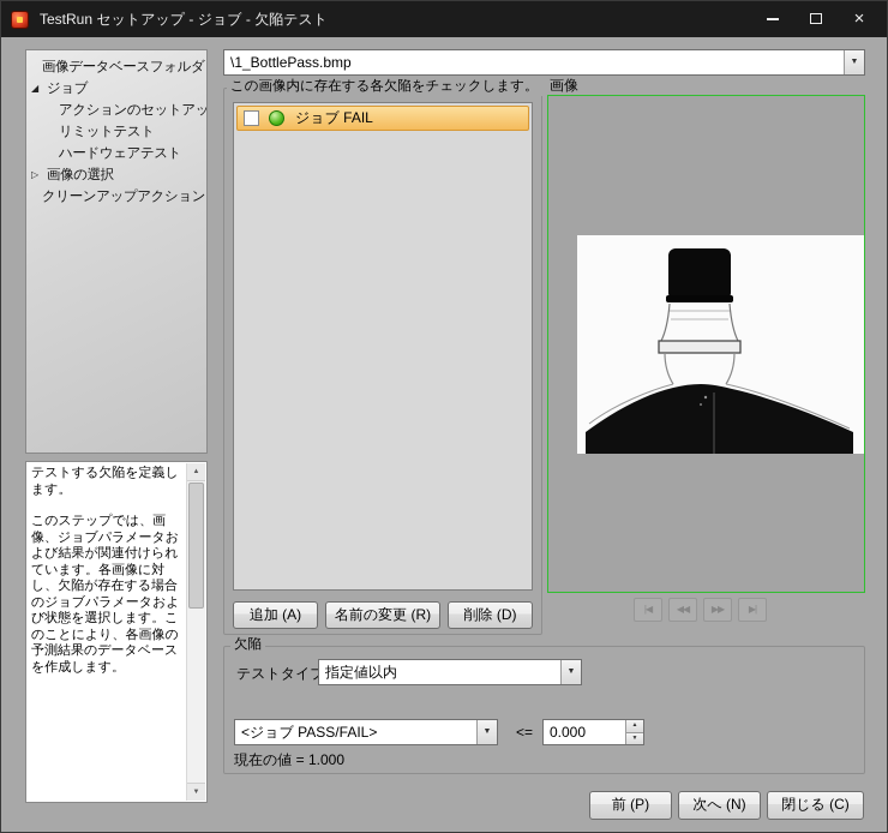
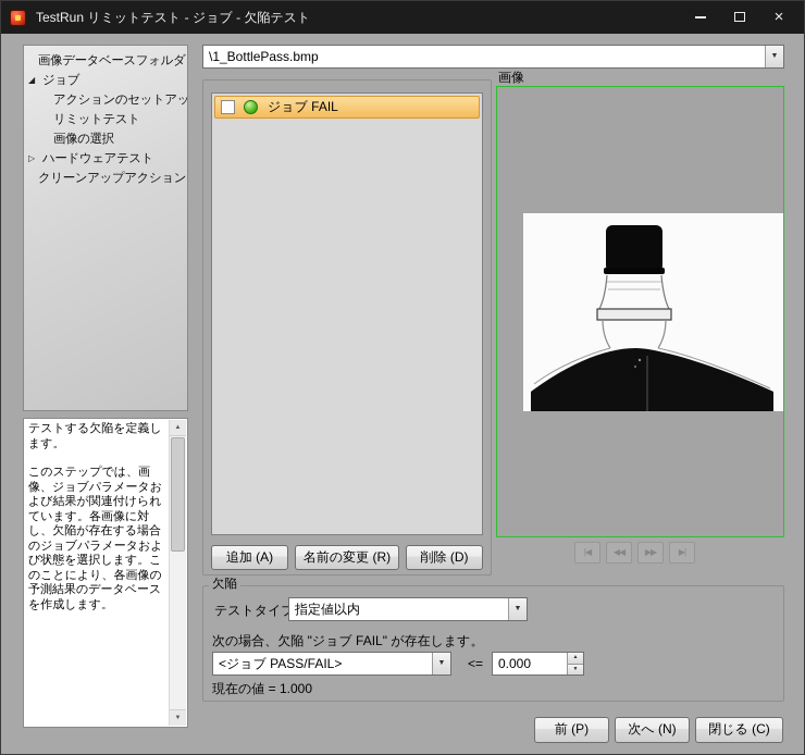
- TestRun セットアップ - ジョブ - 欠陥テスト
+ TestRun リミットテスト - ジョブ - 欠陥テスト
  ×
  画像データベースフォルダ
  ◢
  ジョブ
  アクションのセットアッ
  リミットテスト
- ハードウェアテスト
+ 画像の選択
  ▷
- 画像の選択
+ ハードウェアテスト
  クリーンアップアクション
  テストする欠陥を定義します。
  このステップでは、画像、ジョブパラメータおよび結果が関連付けられています。各画像に対し、欠陥が存在する場合のジョブパラメータおよび状態を選択します。このことにより、各画像の予測結果のデータベースを作成します。
  \1_BottlePass.bmp
- この画像内に存在する各欠陥をチェックします。
  ジョブ FAIL
  追加 (A)
  名前の変更 (R)
  削除 (D)
  画像
  |◀
  ◀◀
  ▶▶
  ▶|
  欠陥
  テストタイ
  指定値以内
+ 次の場合、欠陥 "ジョブ FAIL" が存在します。
  <ジョブ PASS/FAIL>
  <=
  0.000
  現在の値 = 1.000
  前 (P)
  次へ (N)
  閉じる (C)
